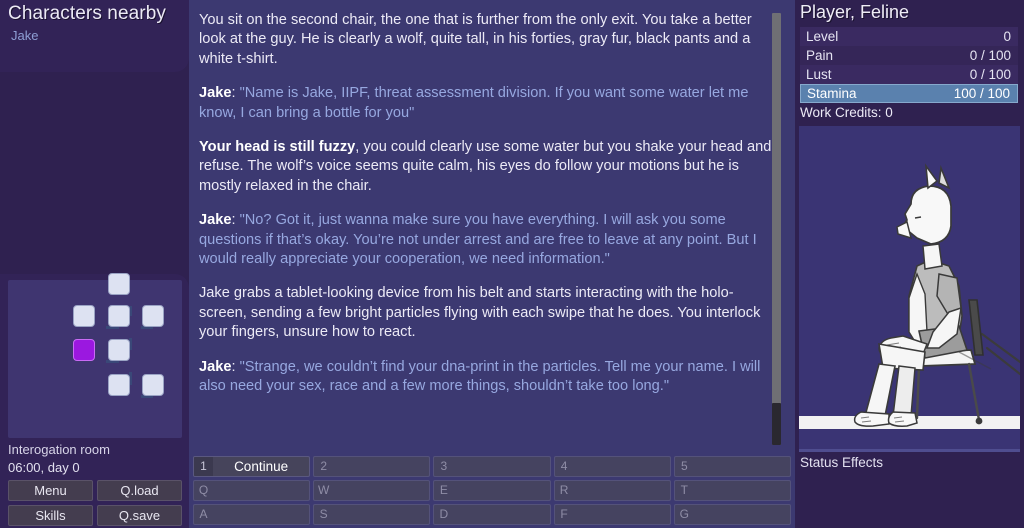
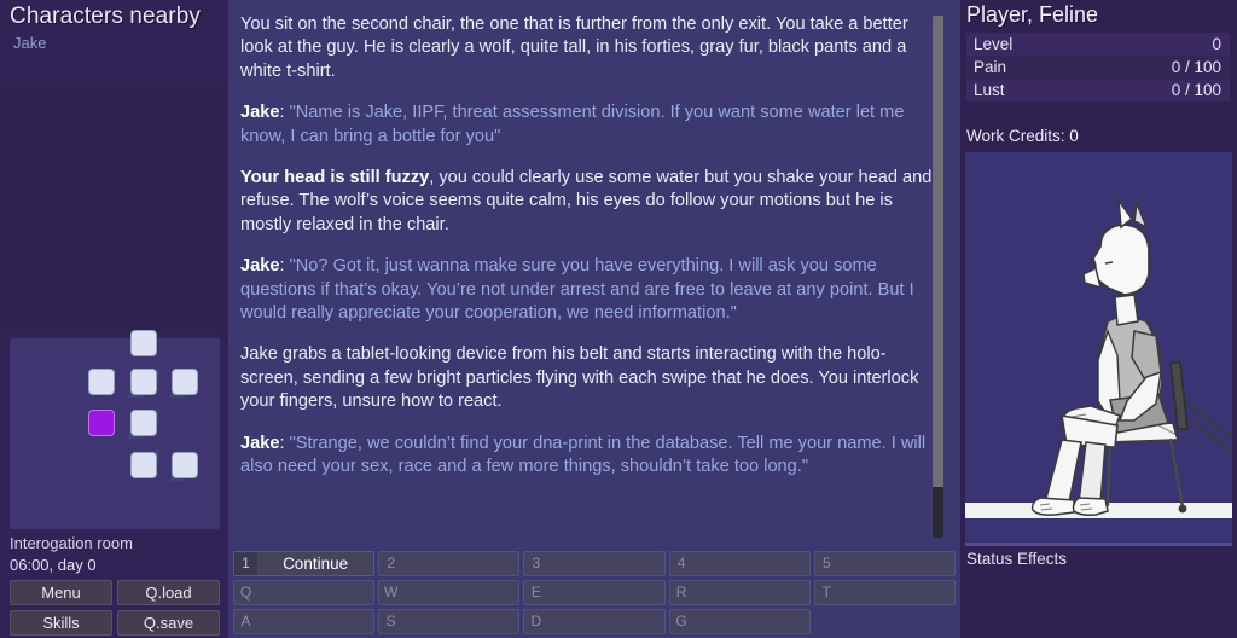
  Characters nearby
  Jake
  Interogation room
  06:00, day 0
  Menu
  Q.load
  Skills
  Q.save
  You sit on the second chair, the one that is further from the only exit. You take a better look at the guy. He is clearly a wolf, quite tall, in his forties, gray fur, black pants and a white t-shirt.
  Jake: "Name is Jake, IIPF, threat assessment division. If you want some water let me know, I can bring a bottle for you"
  Your head is still fuzzy, you could clearly use some water but you shake your head and refuse. The wolf’s voice seems quite calm, his eyes do follow your motions but he is mostly relaxed in the chair.
  Jake: "No? Got it, just wanna make sure you have everything. I will ask you some questions if that’s okay. You’re not under arrest and are free to leave at any point. But I would really appreciate your cooperation, we need information."
  Jake grabs a tablet-looking device from his belt and starts interacting with the holo-screen, sending a few bright particles flying with each swipe that he does. You interlock your fingers, unsure how to react.
- Jake: "Strange, we couldn’t find your dna-print in the particles. Tell me your name. I will also need your sex, race and a few more things, shouldn’t take too long."
+ Jake: "Strange, we couldn’t find your dna-print in the database. Tell me your name. I will also need your sex, race and a few more things, shouldn’t take too long."
  1
  Continue
  2
  3
  4
  5
  Q
  W
  E
  R
  T
  A
  S
  D
- F
  G
  Player, Feline
  Level
  0
  Pain
  0 / 100
  Lust
  0 / 100
- Stamina
- 100 / 100
  Work Credits: 0
  Status Effects
